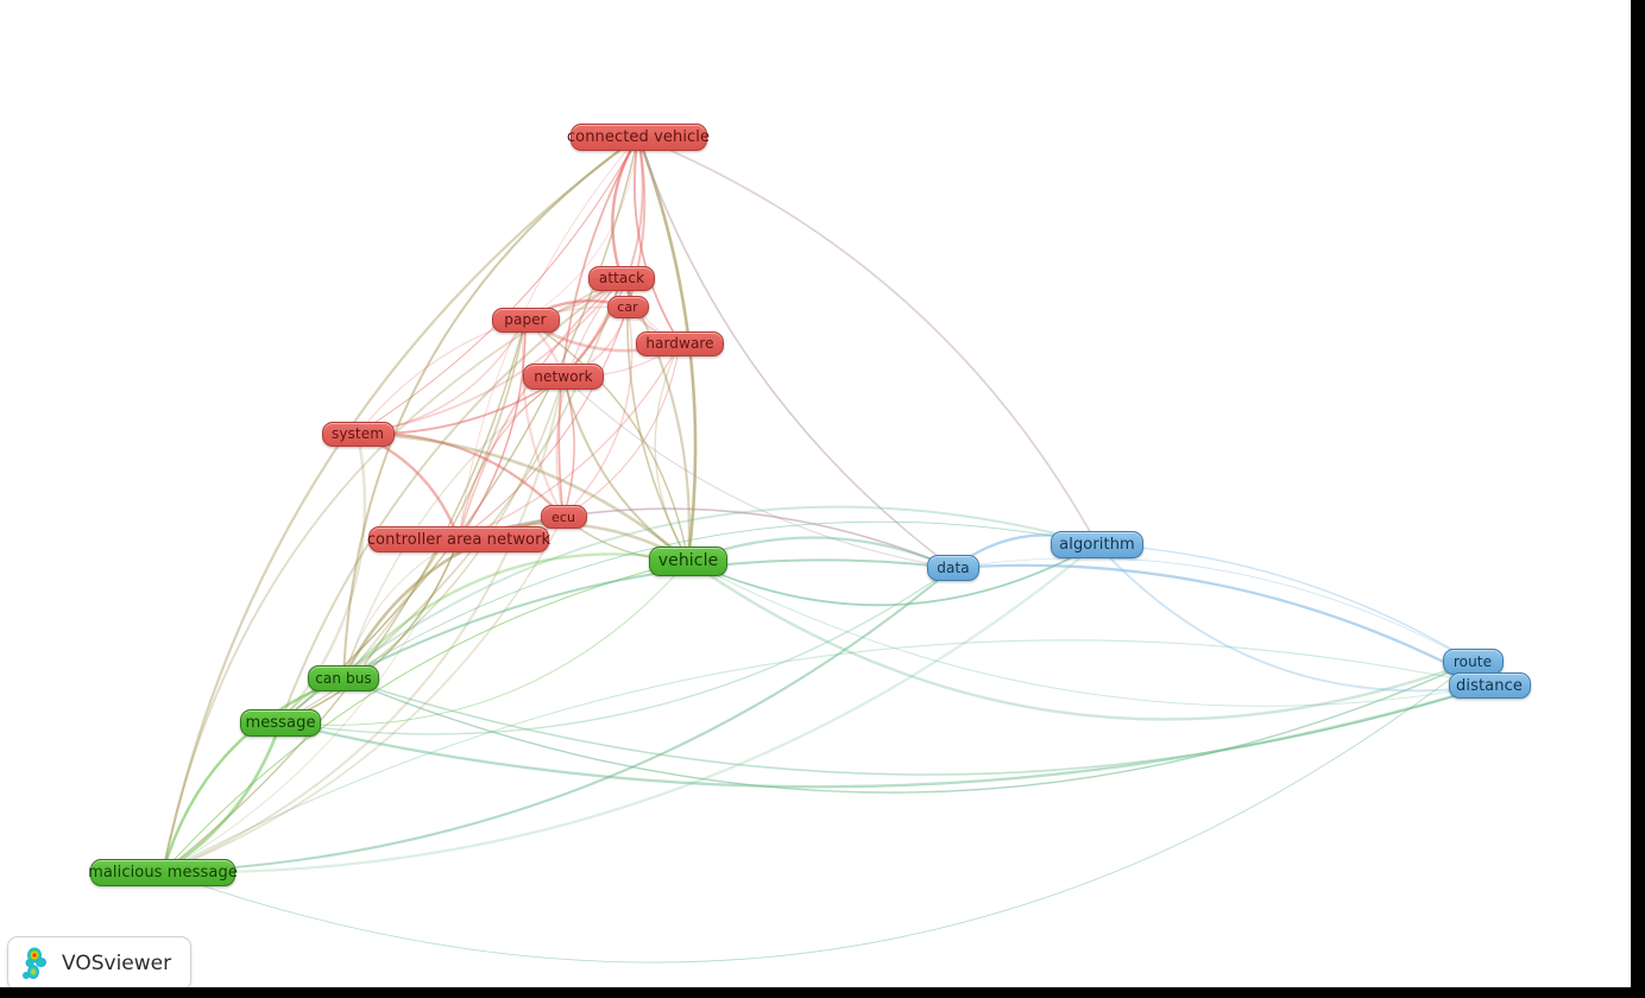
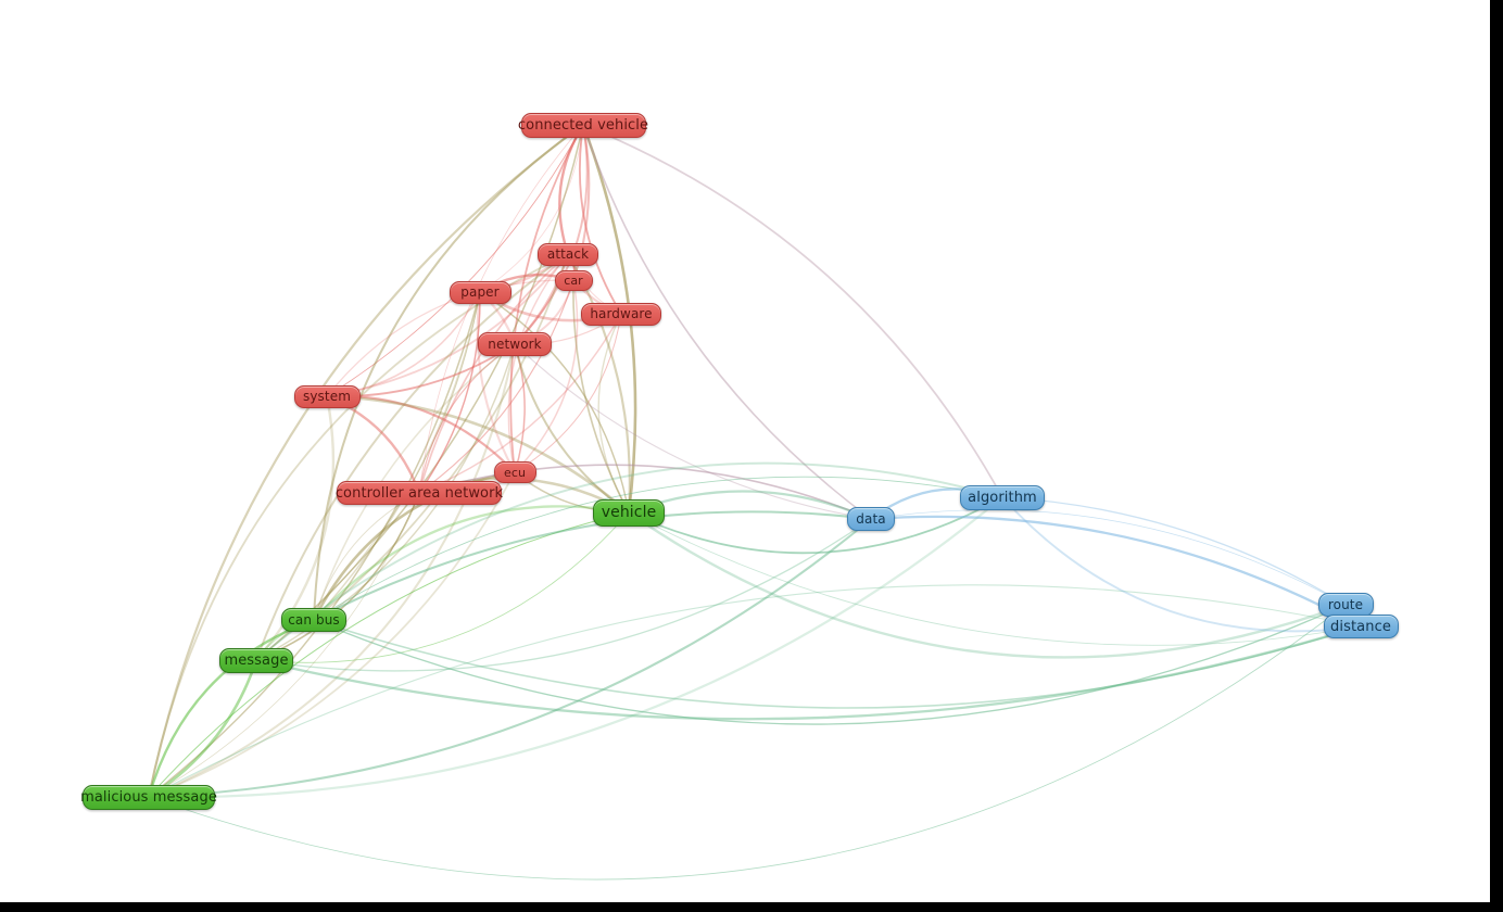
  connected vehicle
  attack
  car
  hardware
  paper
  network
  system
  ecu
  controller area network
  vehicle
  can bus
  message
  malicious message
  data
  algorithm
  route
  distance
- VOSviewer
